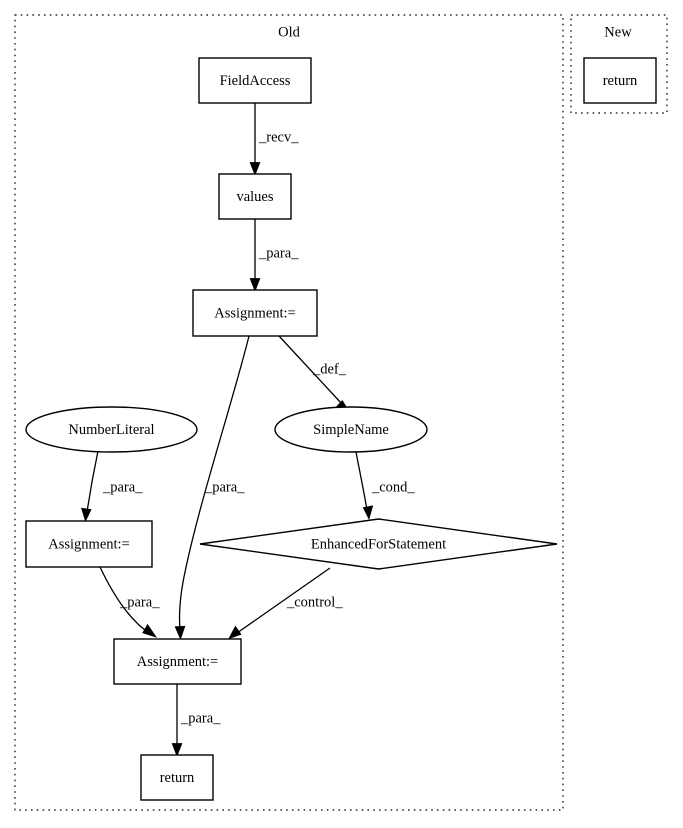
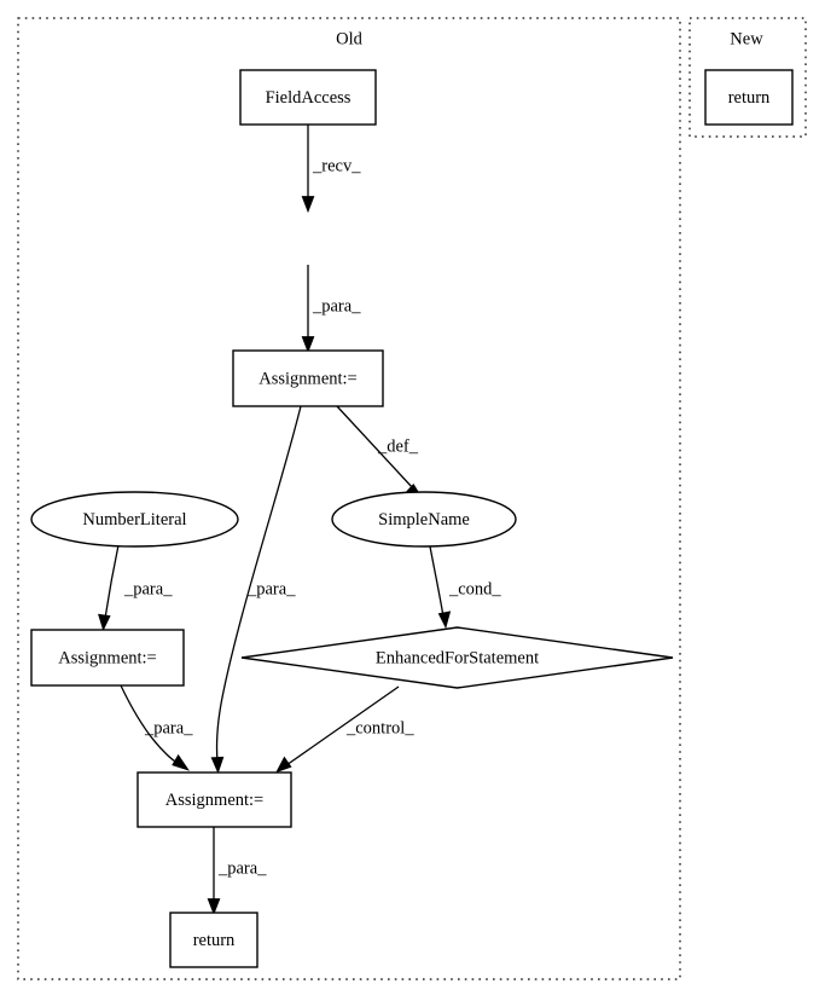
  Old
  New
  _recv_
  _para_
  _def_
  _para_
  _para_
  _cond_
  _para_
  _control_
  _para_
  FieldAccess
- values
  Assignment:=
  NumberLiteral
  SimpleName
  Assignment:=
  EnhancedForStatement
  Assignment:=
  return
  return
